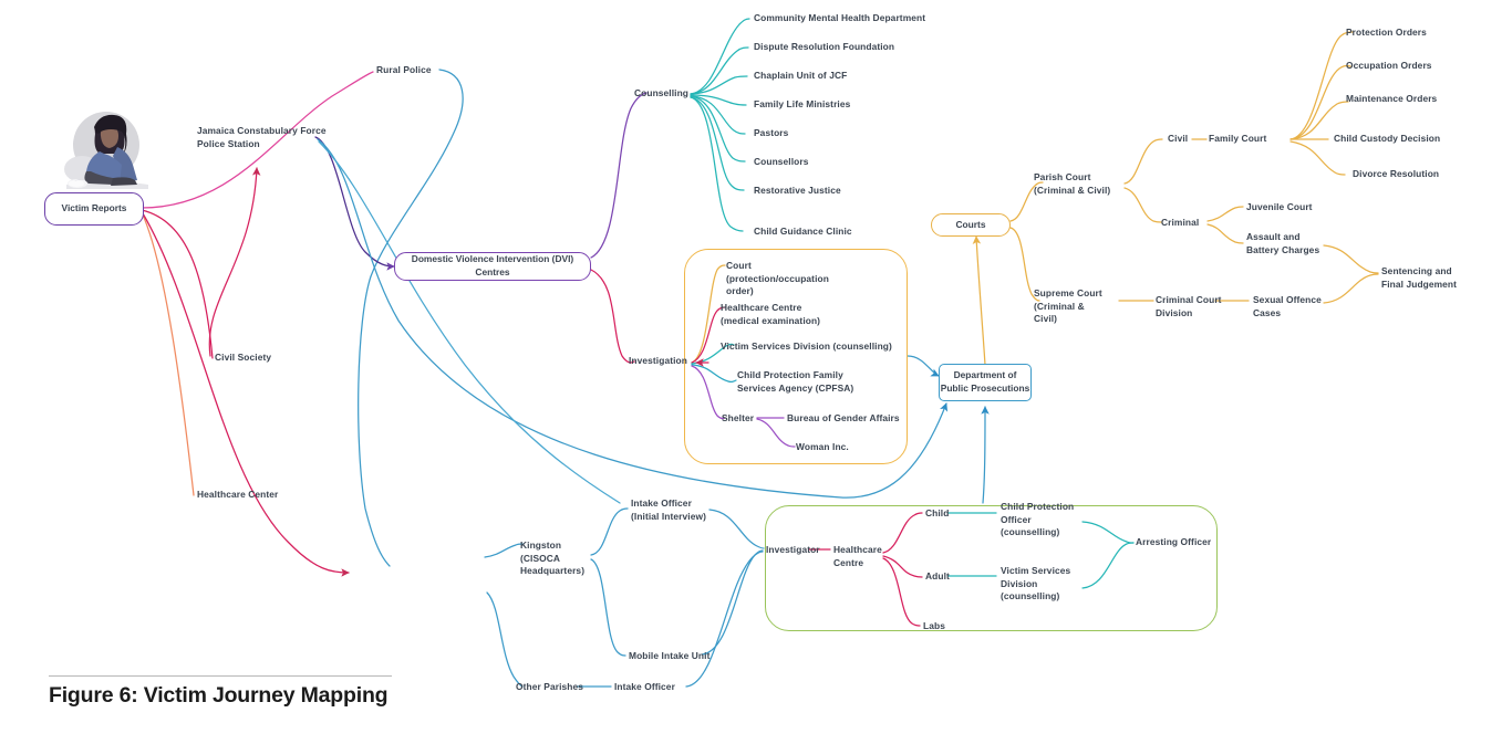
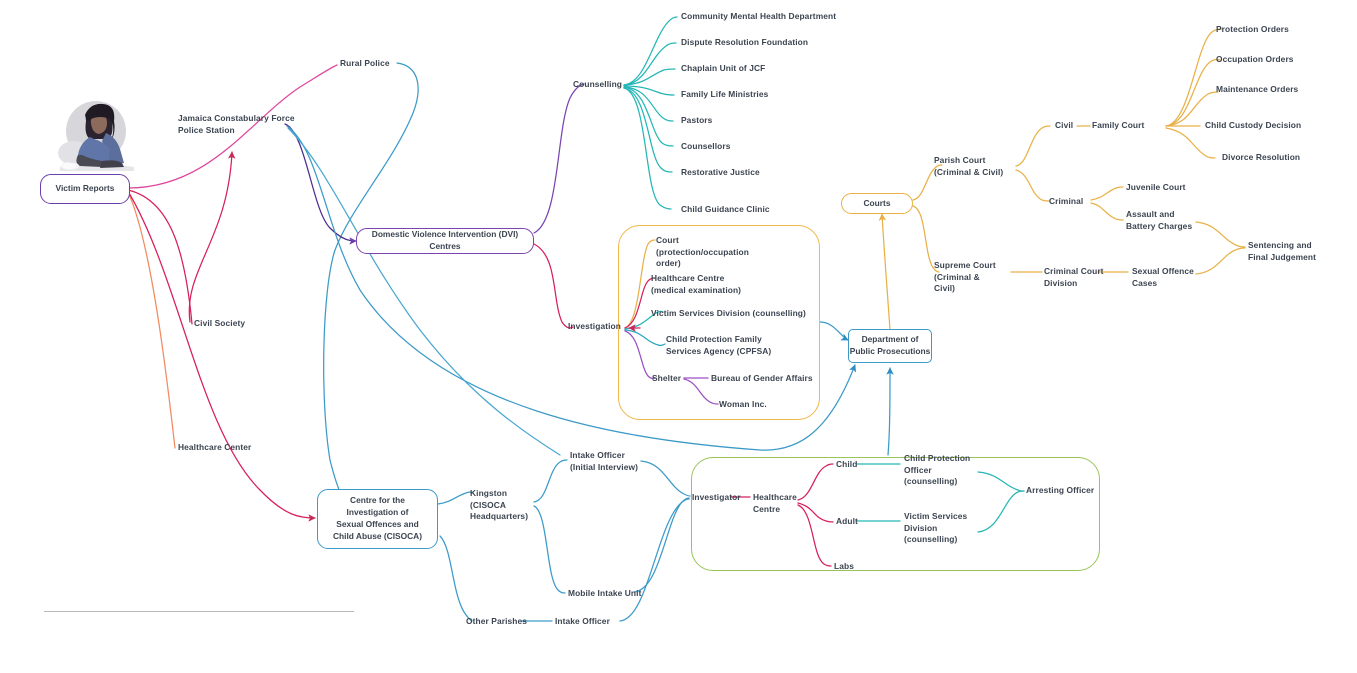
  Victim Reports
  Domestic Violence Intervention (DVI) Centres
+ Centre for the
+ Investigation of
+ Sexual Offences and
+ Child Abuse (CISOCA)
  Courts
  Department of
  Public Prosecutions
  Rural Police
  Jamaica Constabulary Force
  Police Station
  Civil Society
  Healthcare Center
  Counselling
  Investigation
  Community Mental Health Department
  Dispute Resolution Foundation
  Chaplain Unit of JCF
  Family Life Ministries
  Pastors
  Counsellors
  Restorative Justice
  Child Guidance Clinic
  Court
  (protection/occupation
  order)
  Healthcare Centre
  (medical examination)
  Victim Services Division (counselling)
  Child Protection Family
  Services Agency (CPFSA)
  Shelter
  Bureau of Gender Affairs
  Woman Inc.
  Parish Court
  (Criminal & Civil)
  Supreme Court
  (Criminal &
  Civil)
  Civil
  Criminal
  Family Court
  Protection Orders
  Occupation Orders
  Maintenance Orders
  Child Custody Decision
  Divorce Resolution
  Juvenile Court
  Assault and
  Battery Charges
  Criminal Court
  Division
  Sexual Offence
  Cases
  Sentencing and
  Final Judgement
  Kingston
  (CISOCA
  Headquarters)
  Other Parishes
  Intake Officer
  (Initial Interview)
  Mobile Intake Unit
  Intake Officer
  Investigator
  Healthcare
  Centre
  Child
  Adult
  Labs
  Child Protection
  Officer
  (counselling)
  Victim Services
  Division
  (counselling)
  Arresting Officer
- Figure 6: Victim Journey Mapping
